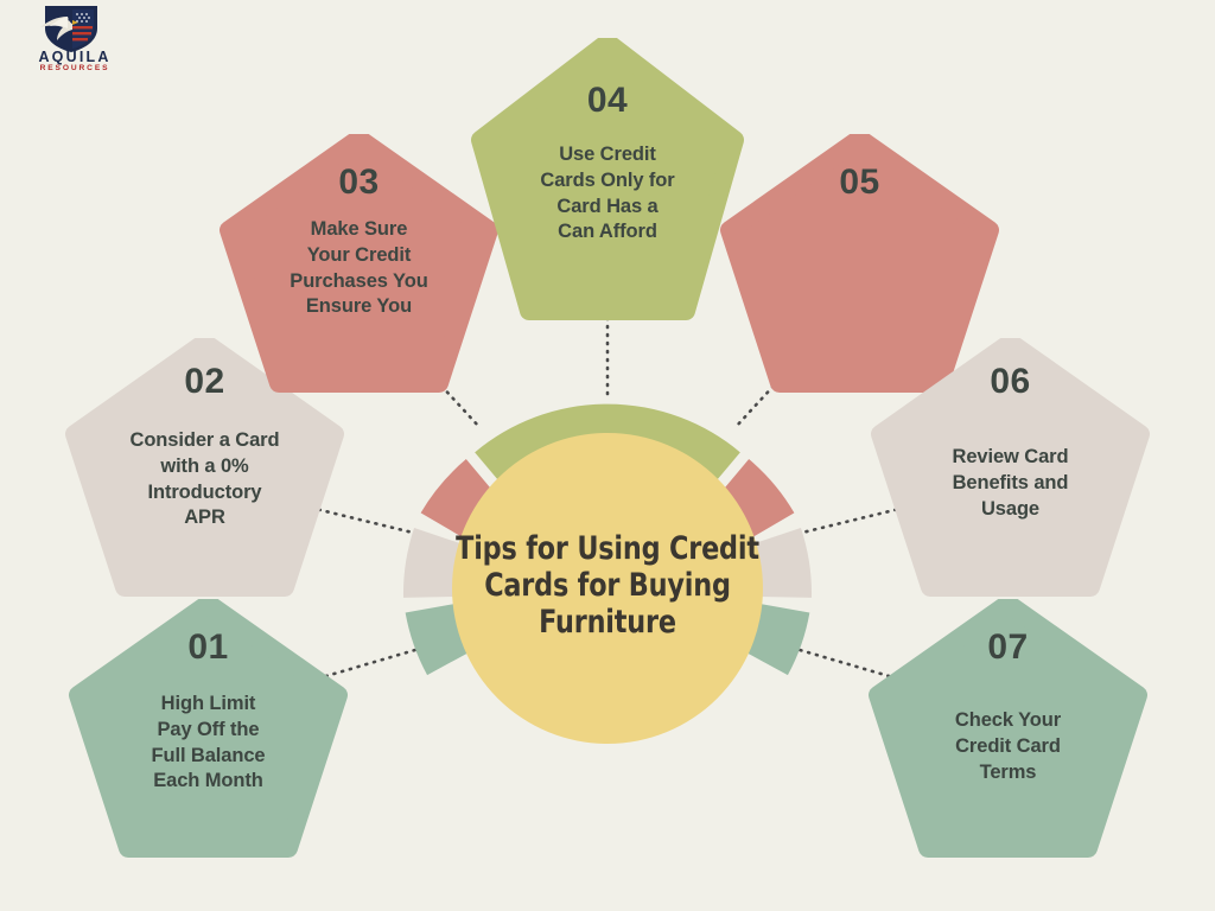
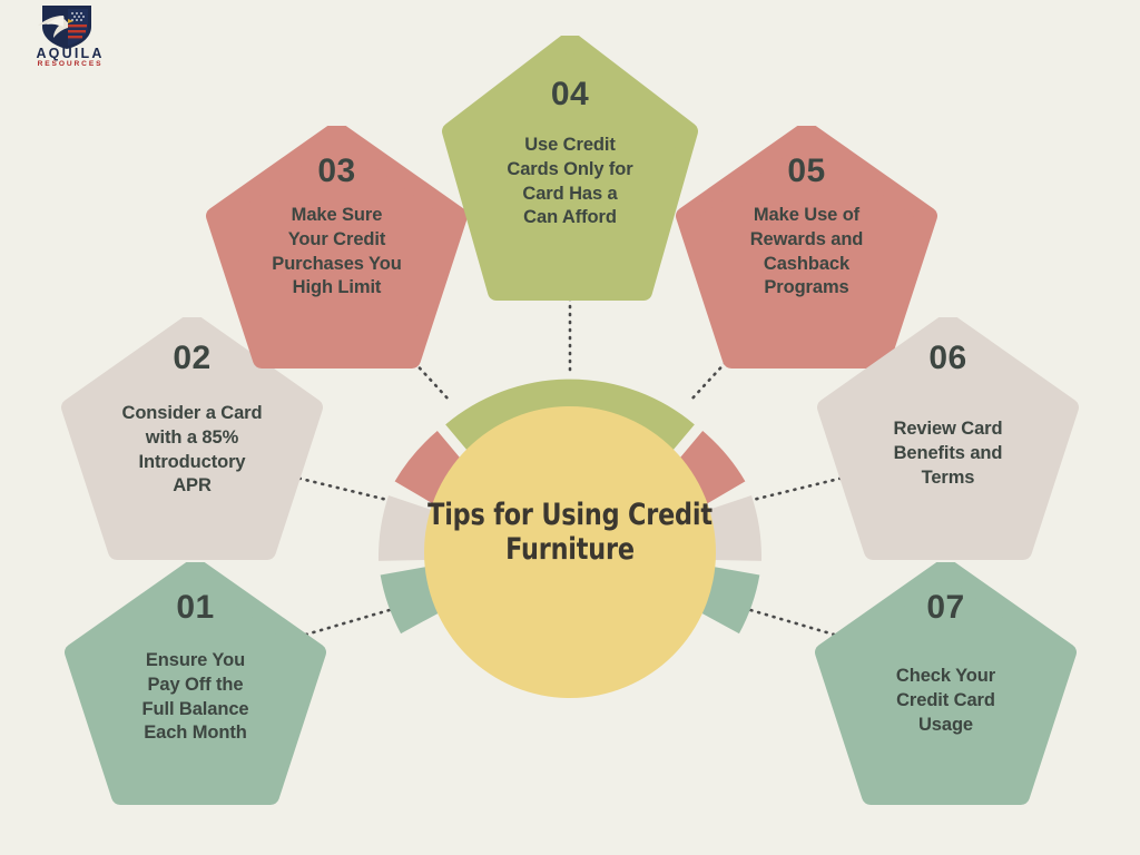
  AQUILA
  Tips for Using Credit
- Cards for Buying
  Furniture
  01
- High Limit
+ Ensure You
  Pay Off the
  Full Balance
  Each Month
  02
  Consider a Card
- with a 0%
+ with a 85%
  Introductory
  APR
  03
  Make Sure
  Your Credit
  Purchases You
- Ensure You
+ High Limit
  04
  Use Credit
  Cards Only for
  Card Has a
  Can Afford
  05
+ Make Use of
+ Rewards and
+ Cashback
+ Programs
  06
  Review Card
  Benefits and
- Usage
+ Terms
  07
  Check Your
  Credit Card
- Terms
+ Usage
